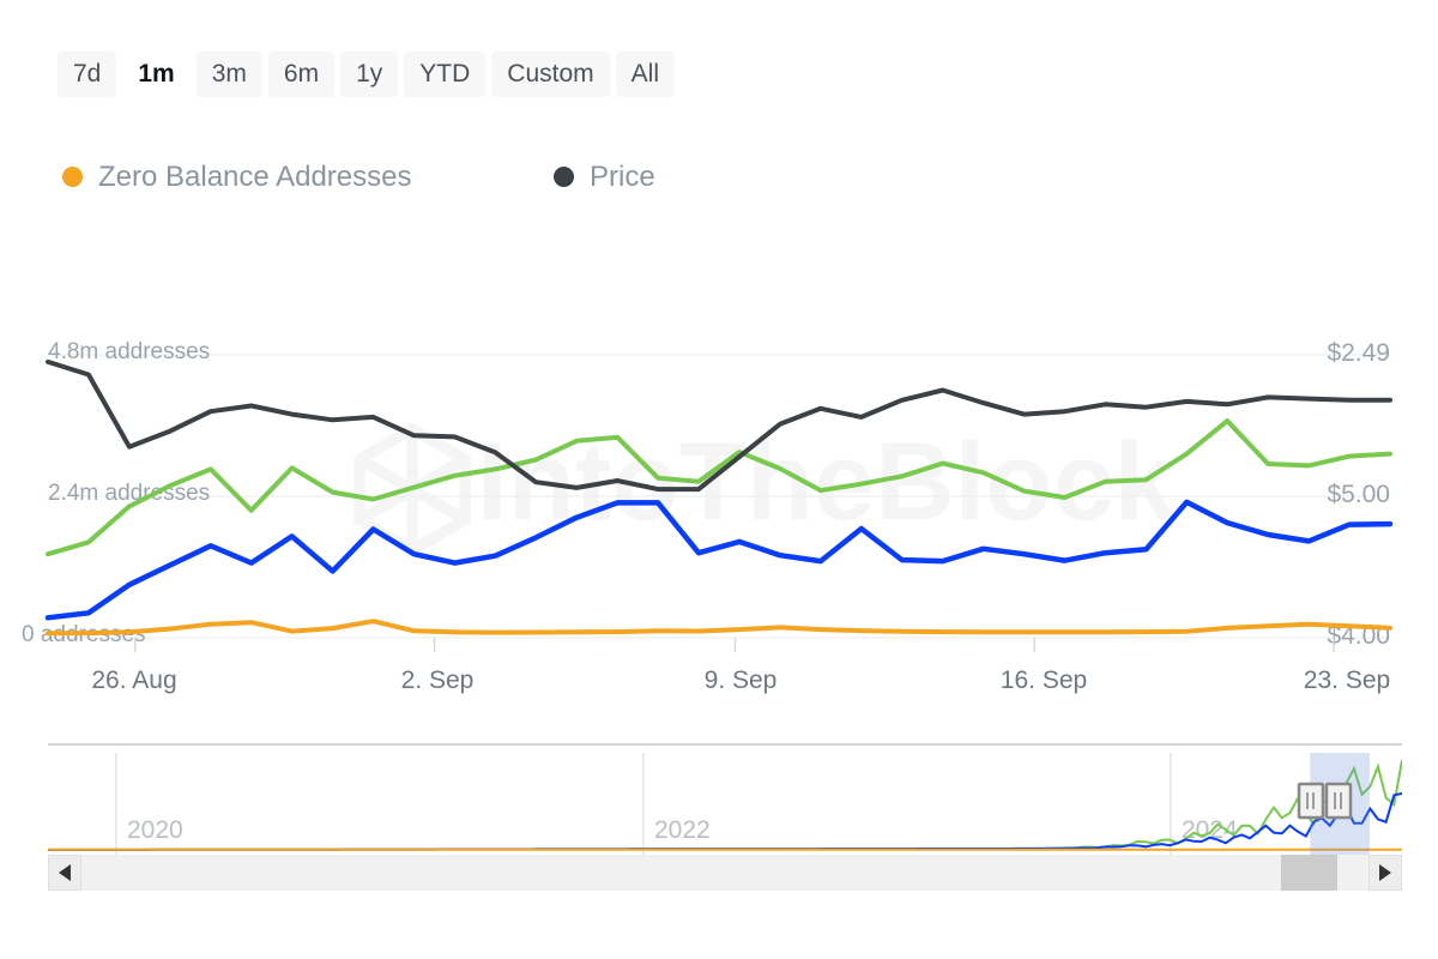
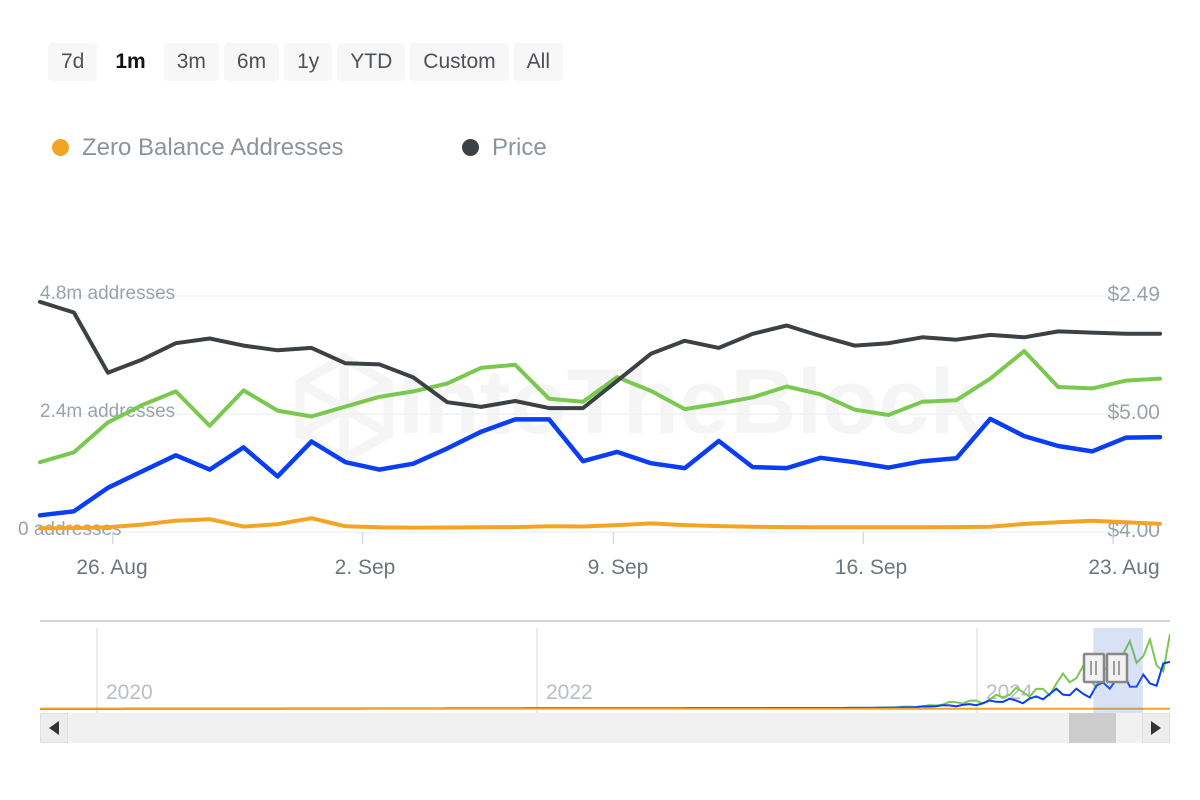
  7d
  1m
  3m
  6m
  1y
  YTD
  Custom
  All
  Zero Balance Addresses
  Price
  ItoTheBloc
  4.8m addresses
  2.4m addrsses
  $2.49
  $5.00
  $4.00
  26. Aug
  2. Sep
  9. Sep
  16. Sep
- 23. Sep
+ 23. Aug
  2020
  2022
  2024
